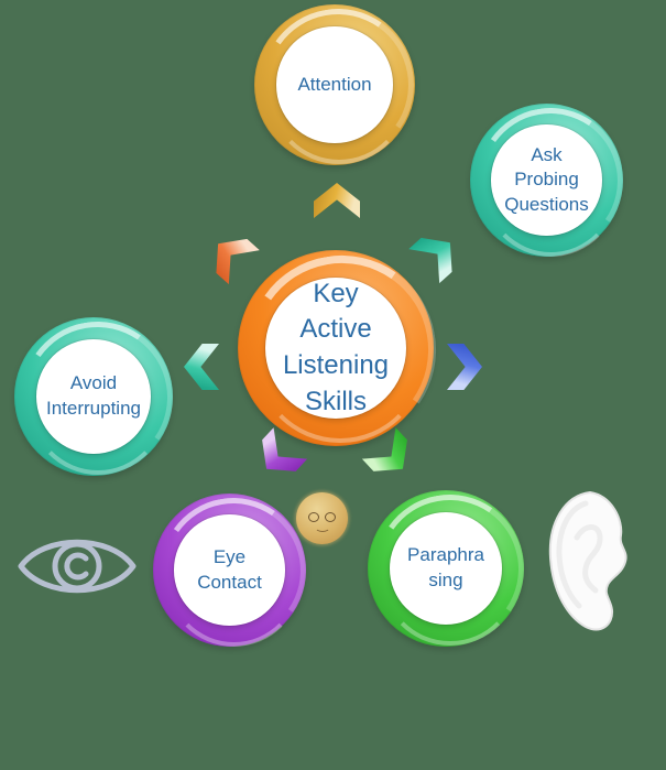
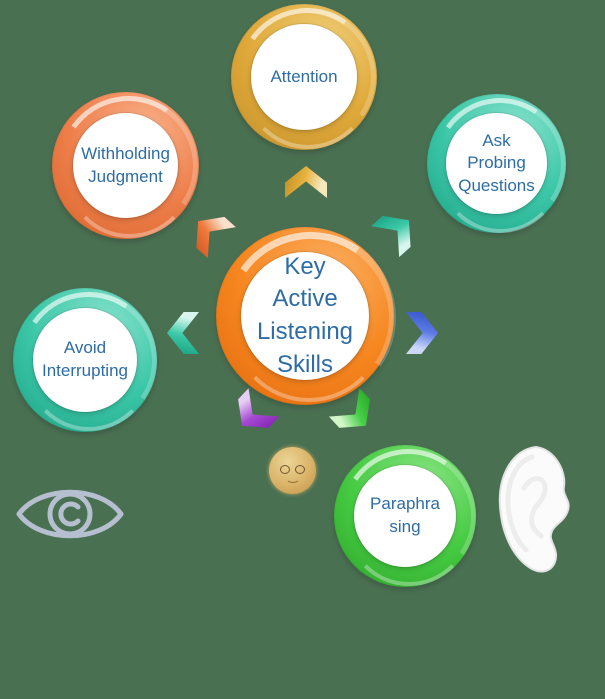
  Key
  Active
  Listening
  Skills
  Attention
+ Withholding
+ Judgment
  Ask
  Probing
  Questions
  Avoid
  Interrupting
- Eye
- Contact
  Paraphra
  sing
